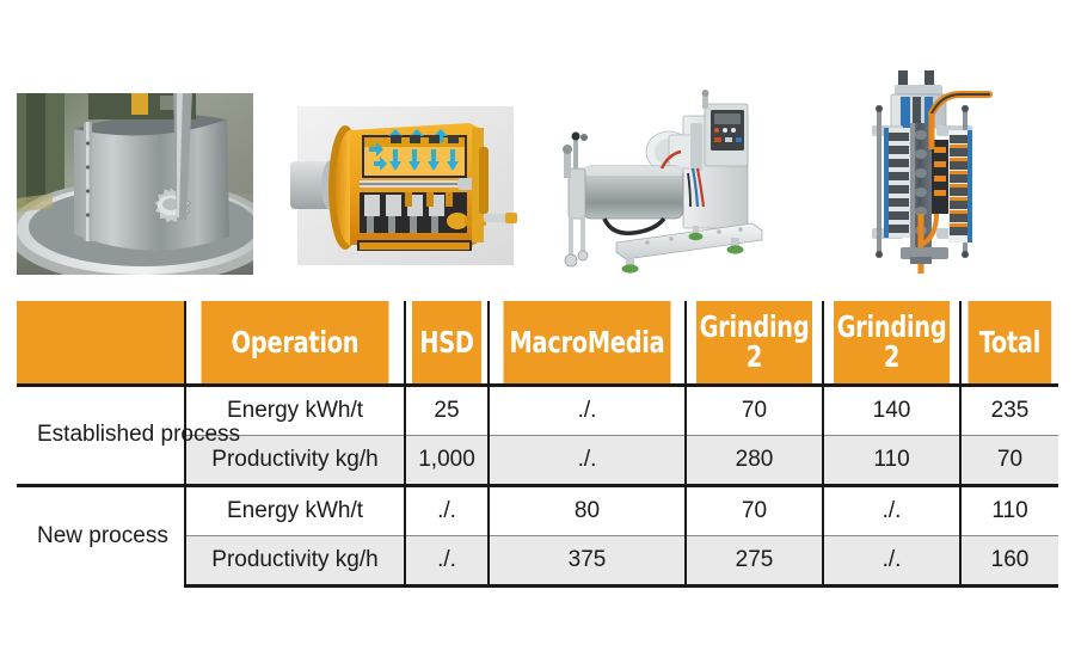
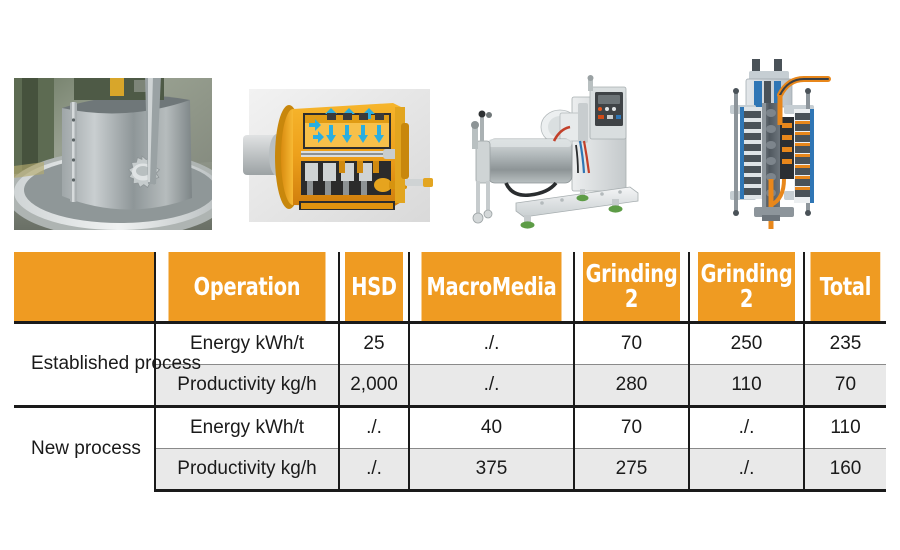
  	Operation	HSD	MacroMedia	Grinding 2	Grinding 2	Total
- Established process	Energy kWh/t	25	./.	70	140	235
+ Established process	Energy kWh/t	25	./.	70	250	235
- Productivity kg/h	1,000	./.	280	110	70
+ Productivity kg/h	2,000	./.	280	110	70
- New process	Energy kWh/t	./.	80	70	./.	110
+ New process	Energy kWh/t	./.	40	70	./.	110
  Productivity kg/h	./.	375	275	./.	160
